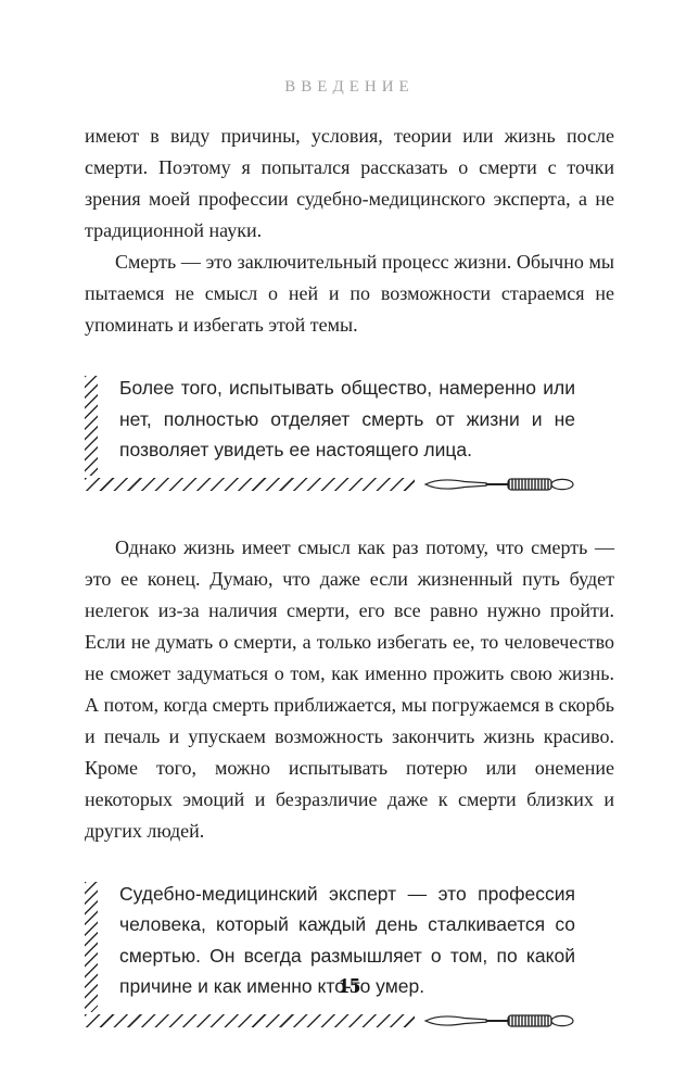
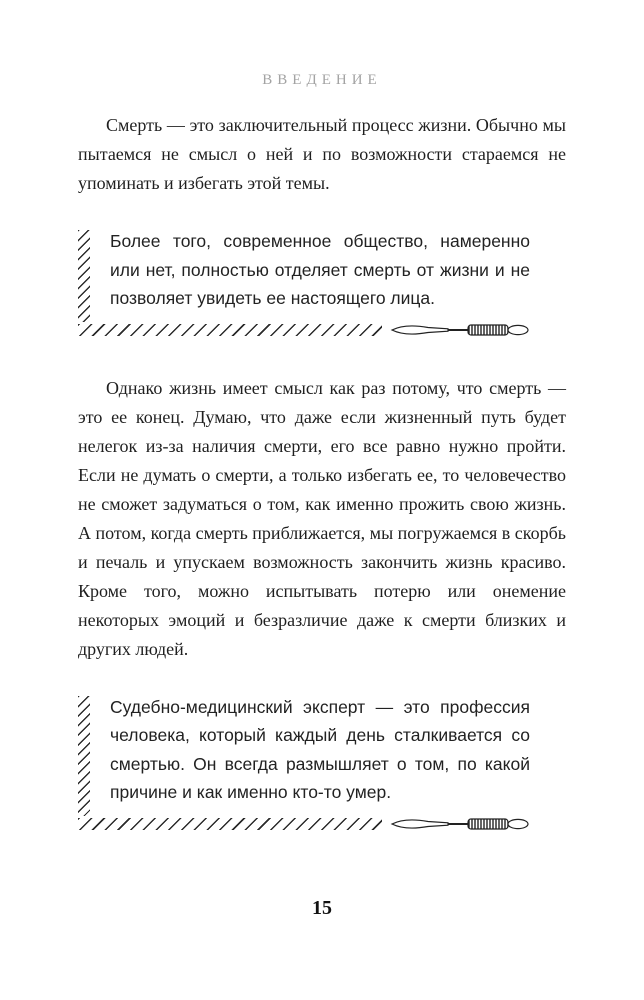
  ВВЕДЕНИЕ
- имеют в виду причины, условия, теории или жизнь после смерти. Поэтому я попытался рассказать о смерти с точки зрения моей профессии судебно-медицинского эксперта, а не традиционной науки.
  Смерть — это заключительный процесс жизни. Обычно мы пытаемся не смысл о ней и по возможности стараемся не упоминать и избегать этой темы.
- Более того, испытывать общество, намеренно или нет, полностью отделяет смерть от жизни и не позволяет увидеть ее настоящего лица.
+ Более того, современное общество, намеренно или нет, полностью отделяет смерть от жизни и не позволяет увидеть ее настоящего лица.
  Однако жизнь имеет смысл как раз потому, что смерть — это ее конец. Думаю, что даже если жизненный путь будет нелегок из-за наличия смерти, его все равно нужно пройти. Если не думать о смерти, а только избегать ее, то человечество не сможет задуматься о том, как именно прожить свою жизнь. А потом, когда смерть приближается, мы погружаемся в скорбь и печаль и упускаем возможность закончить жизнь красиво. Кроме того, можно испытывать потерю или онемение некоторых эмоций и безразличие даже к смерти близких и других людей.
  Судебно-медицинский эксперт — это профессия человека, который каждый день сталкивается со смертью. Он всегда размышляет о том, по какой причине и как именно кто-то умер.
  15
